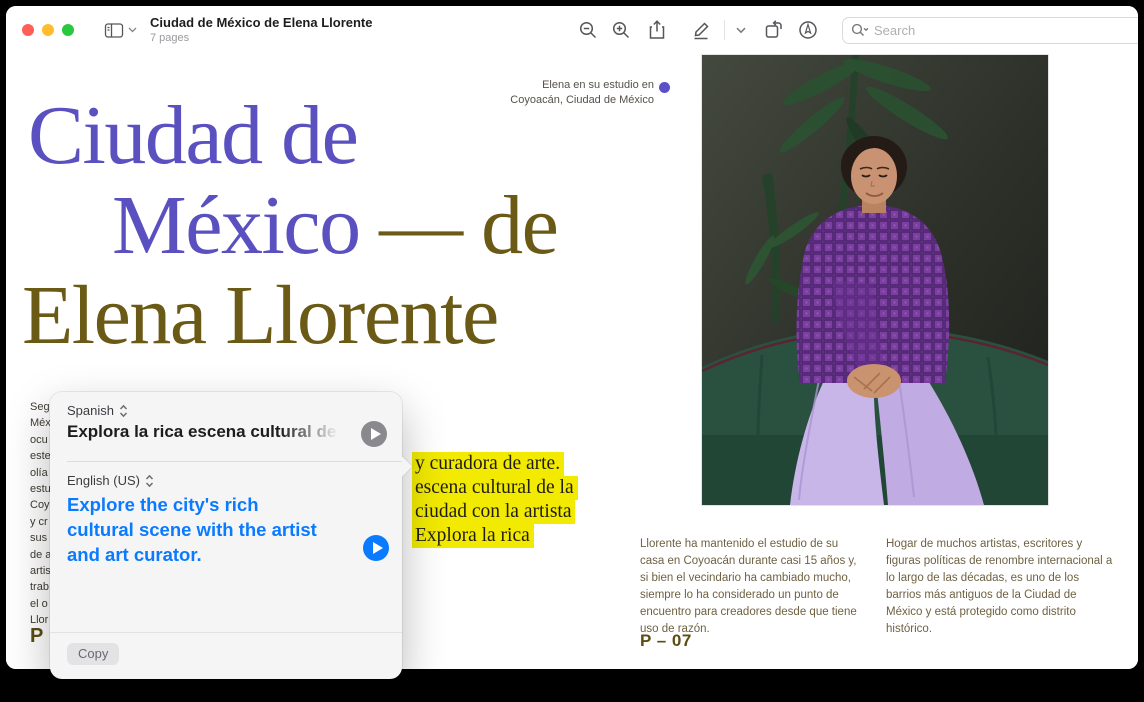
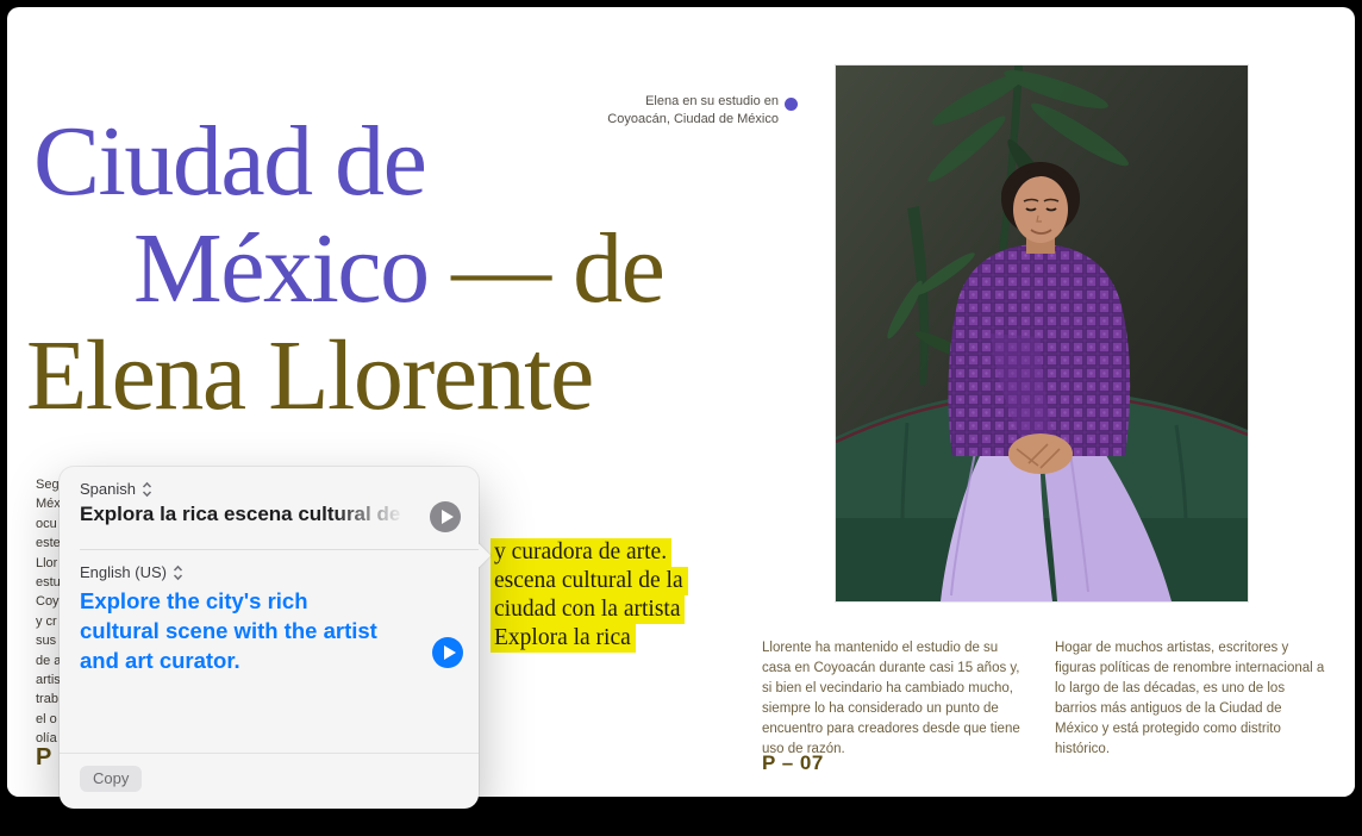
- Ciudad de México de Elena Llorente
- 7 pages
- Search
  Ciudad de
  México — de
  Elena Llorente
  Elena en su estudio en
  Coyoacán, Ciudad de México
  Seg
  Méx
  ocu
  este
- olía
+ Llor
  estu
  Coy
  y cr
  sus
  de a
  artis
  trab
  el o
- Llor
+ olía
  P
  y curadora de arte.
  escena cultural de la
  ciudad con la artista
  Explora la rica
  Llorente ha mantenido el estudio de su casa en Coyoacán durante casi 15 años y, si bien el vecindario ha cambiado mucho, siempre lo ha considerado un punto de encuentro para creadores desde que tiene uso de razón.
  Hogar de muchos artistas, escritores y figuras políticas de renombre internacional a lo largo de las décadas, es uno de los barrios más antiguos de la Ciudad de México y está protegido como distrito histórico.
  P – 07
  Spanish
  Explora la rica escena cult
  English (US)
  Explore the city's rich
  cultural scene with the artist
  and art curator.
  Copy
